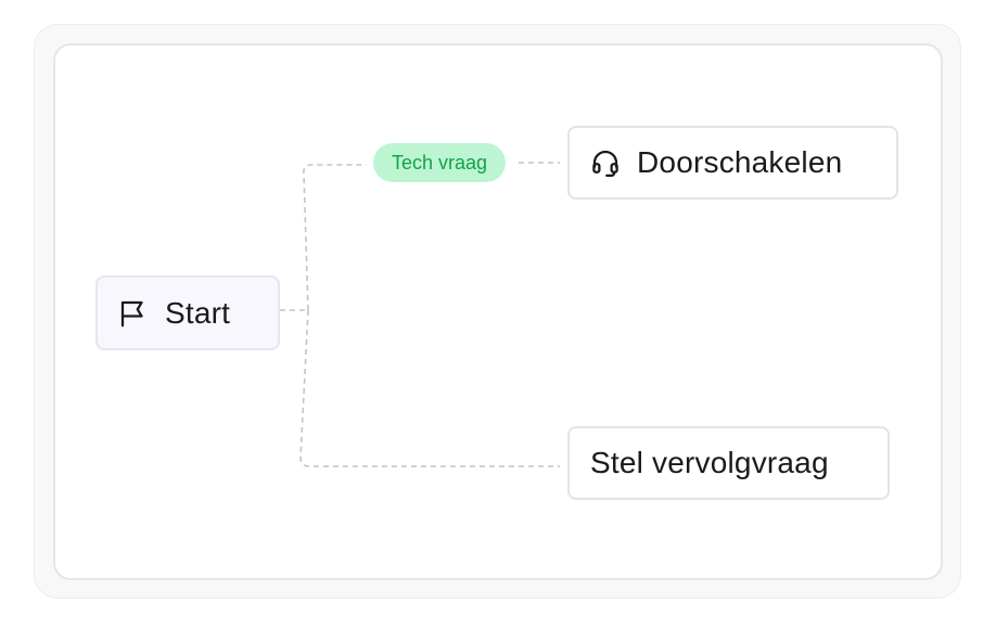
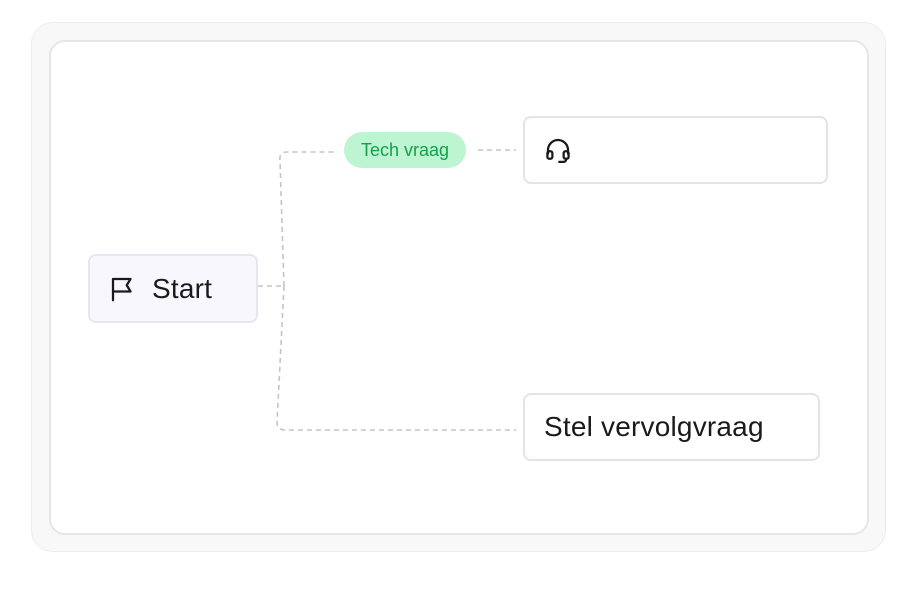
  Start
  Tech vraag
- Doorschakelen
  Stel vervolgvraag
